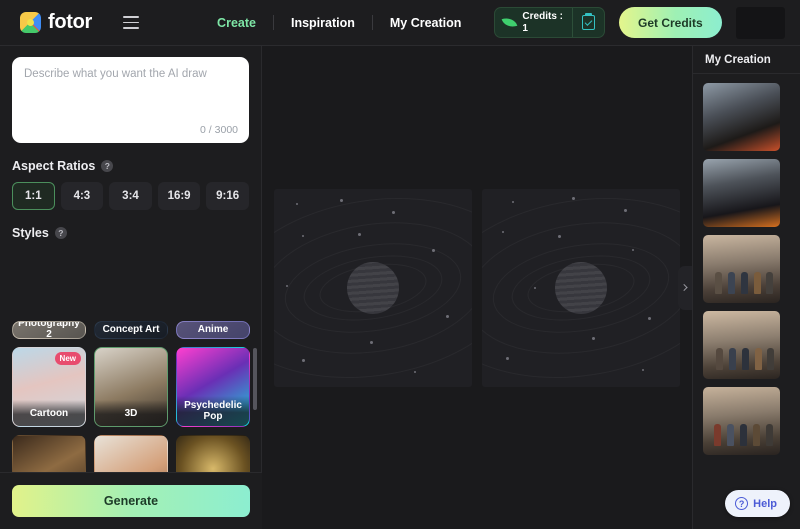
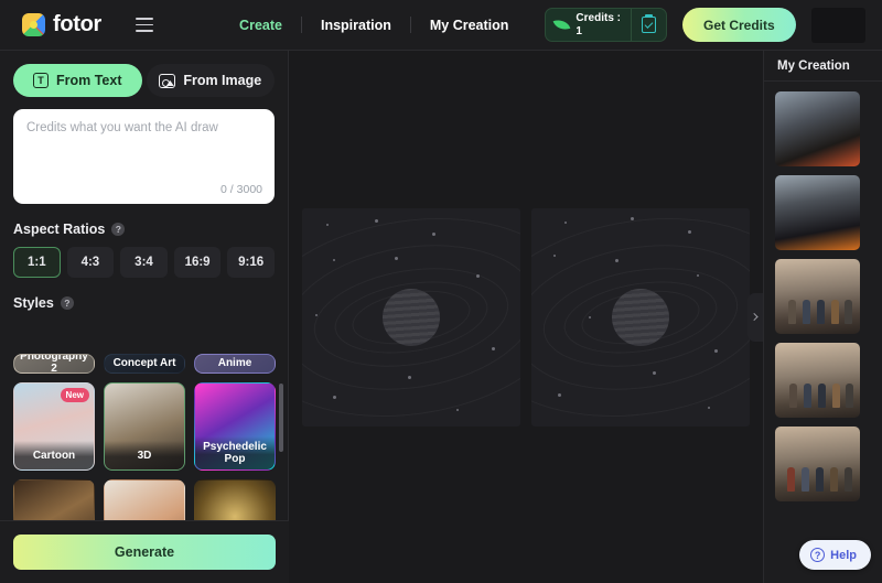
  fotor
  Create
  Inspiration
  My Creation
  Credits :
  1
  Get Credits
+ T
+ From Text
+ From Image
- Describe what you want the AI draw
+ Credits what you want the AI draw
  0 / 3000
  Aspect Ratios
  ?
  1:1
  4:3
  3:4
  16:9
  9:16
  Styles
  ?
  Photography 2
  Concept Art
  Anime
  New
  Cartoon
  3D
  Psychedelic Pop
  Generate
  My Creation
  ?
  Help
